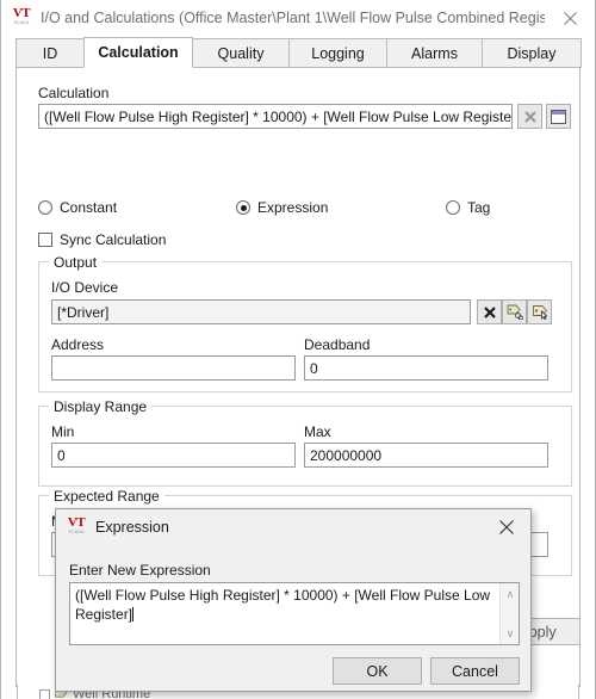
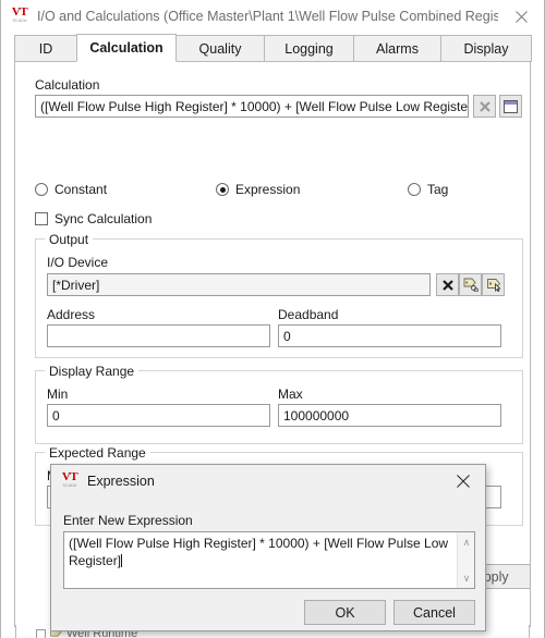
  VT
  I/O and Calculations (Office Master\Plant 1\Well Flow Pulse Combined Regis
  ID
  Calculation
  Quality
  Logging
  Alarms
  Display
  Calculation
  ([Well Flow Pulse High Register] * 10000) + [Well Flow Pulse Low Registe
  Constant
  Expression
  Tag
  Sync Calculation
  Output
  I/O Device
  [*Driver]
  Address
  Deadband
  0
  Display Range
  Min
  0
  Max
- 200000000
+ 100000000
  Expected Range
  pply
  Well Runtime
  VT
  Expression
  Enter New Expression
  ([Well Flow Pulse High Register] * 10000) + [Well Flow Pulse Low Register]
  ∧
  ∨
  OK
  Cancel
